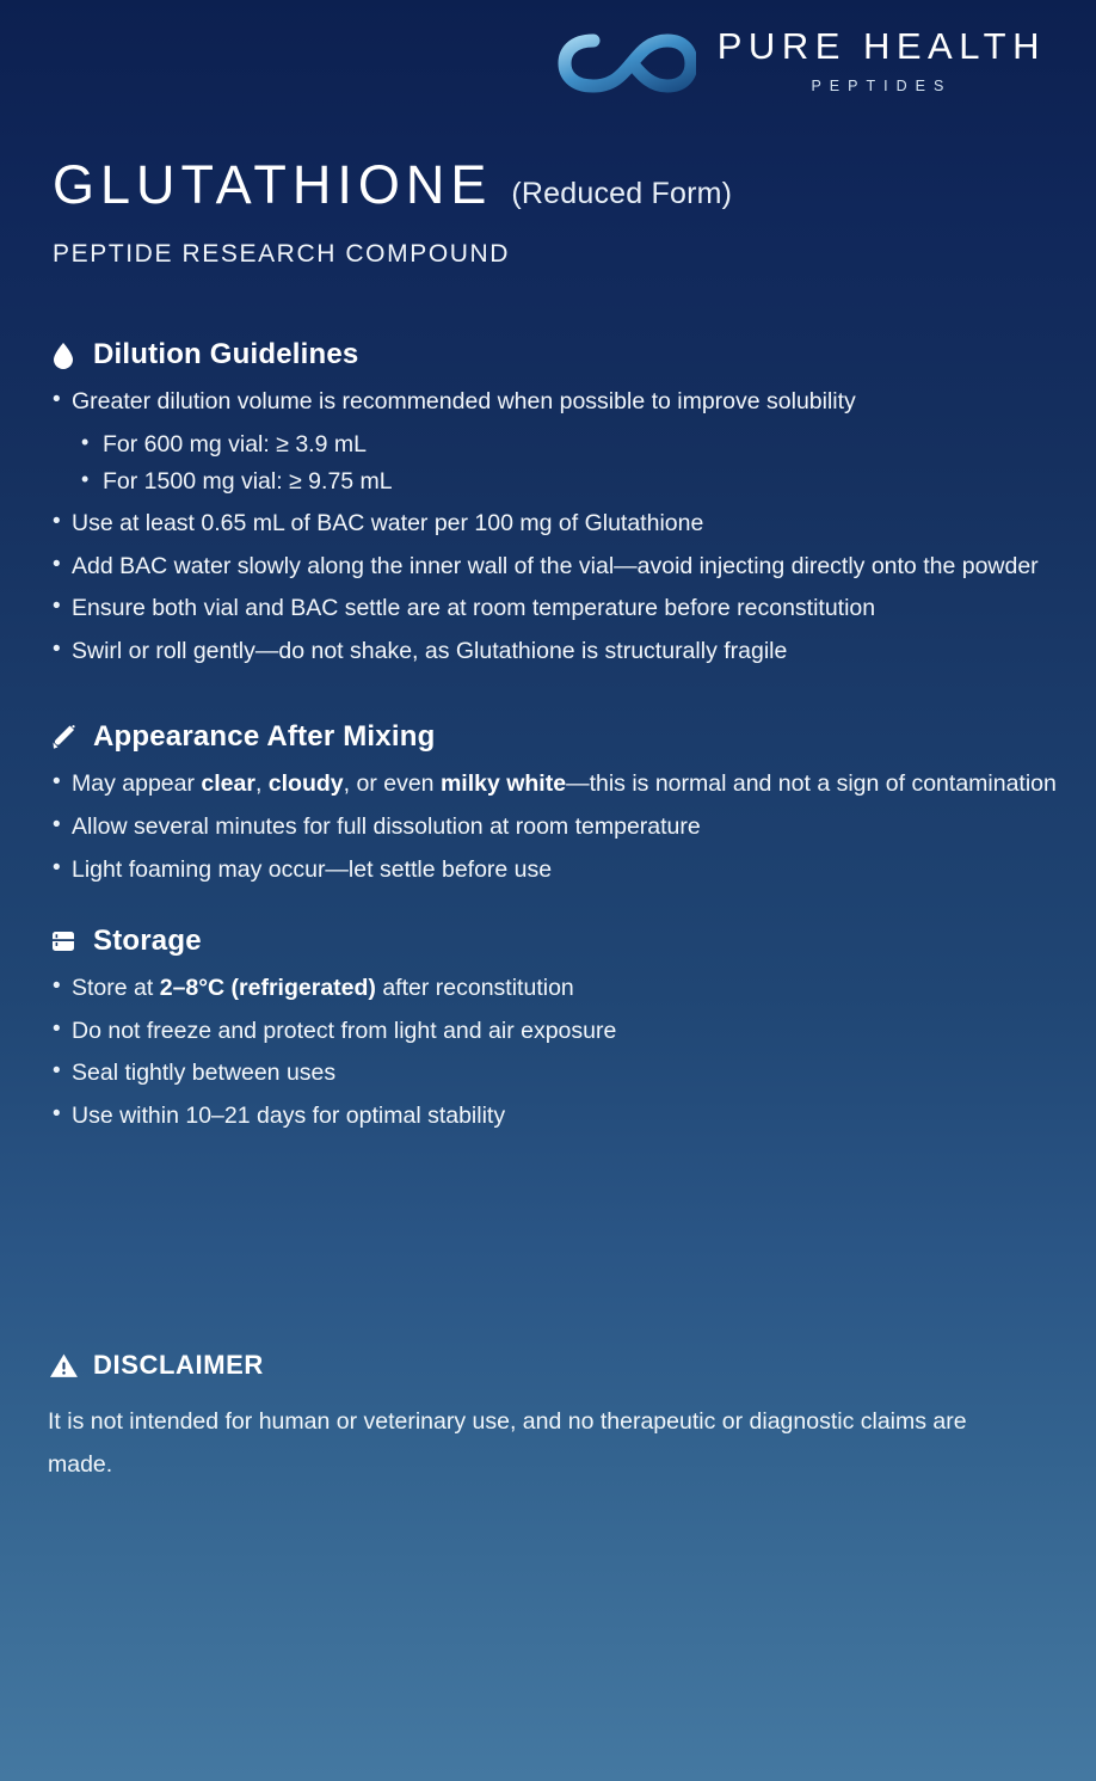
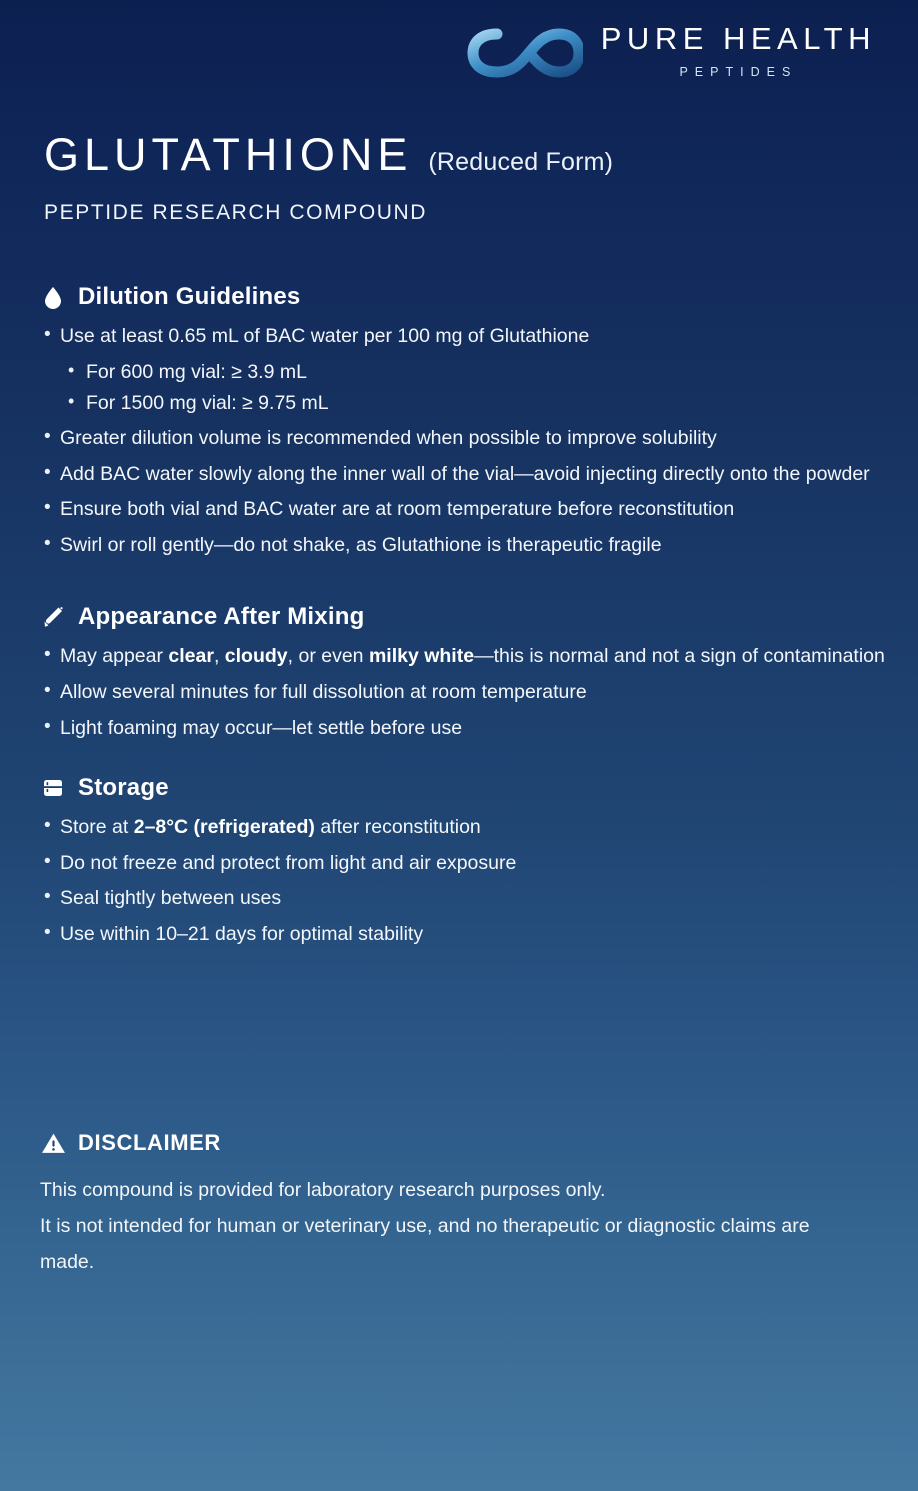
  PURE HEALTH
  PEPTIDES
  GLUTATHIONE
  (Reduced Form)
  PEPTIDE RESEARCH COMPOUND
  Dilution Guidelines
- Greater dilution volume is recommended when possible to improve solubility
+ Use at least 0.65 mL of BAC water per 100 mg of Glutathione
  For 600 mg vial: ≥ 3.9 mL
  For 1500 mg vial: ≥ 9.75 mL
- Use at least 0.65 mL of BAC water per 100 mg of Glutathione
+ Greater dilution volume is recommended when possible to improve solubility
  Add BAC water slowly along the inner wall of the vial—avoid injecting directly onto the powder
- Ensure both vial and BAC settle are at room temperature before reconstitution
+ Ensure both vial and BAC water are at room temperature before reconstitution
- Swirl or roll gently—do not shake, as Glutathione is structurally fragile
+ Swirl or roll gently—do not shake, as Glutathione is therapeutic fragile
  Appearance After Mixing
  May appear clear, cloudy, or even milky white—this is normal and not a sign of contamination
  Allow several minutes for full dissolution at room temperature
  Light foaming may occur—let settle before use
  Storage
  Store at 2–8°C (refrigerated) after reconstitution
  Do not freeze and protect from light and air exposure
  Seal tightly between uses
  Use within 10–21 days for optimal stability
  DISCLAIMER
+ This compound is provided for laboratory research purposes only.
  It is not intended for human or veterinary use, and no therapeutic or diagnostic claims are made.
